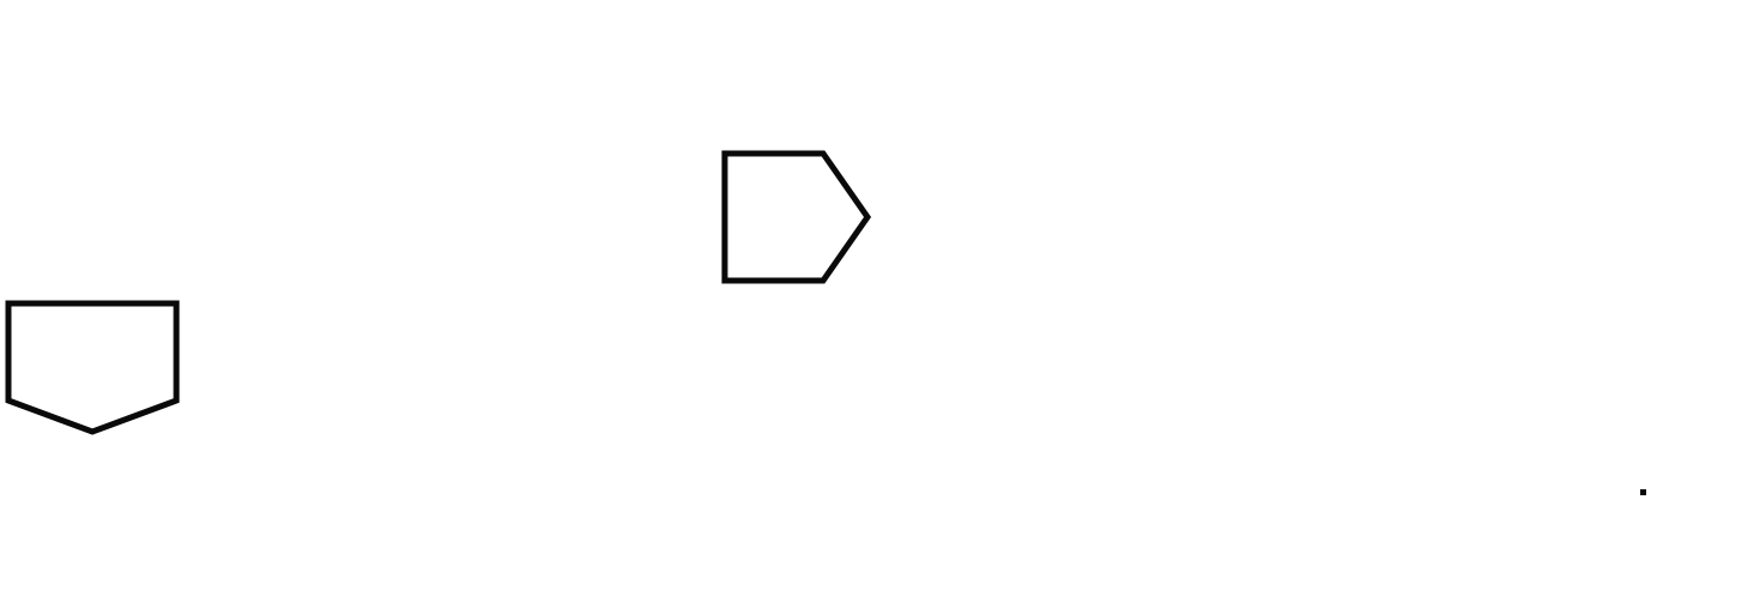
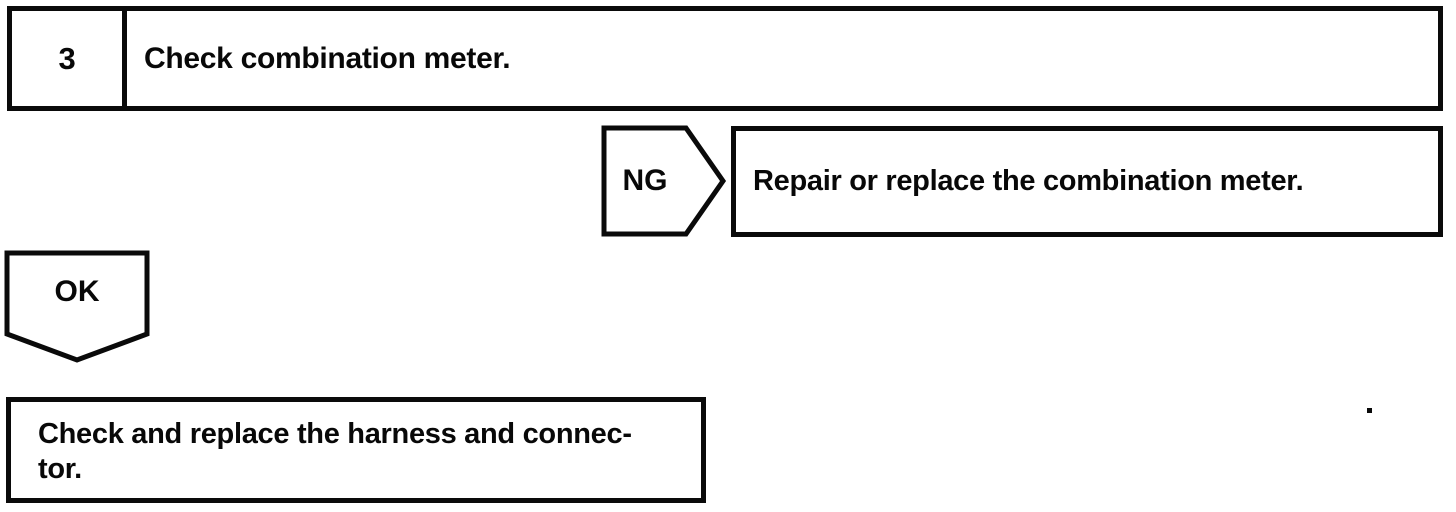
+ 3
+ Check combination meter.
+ NG
+ Repair or replace the combination meter.
+ OK
+ Check and replace the harness and connec-
+ tor.
